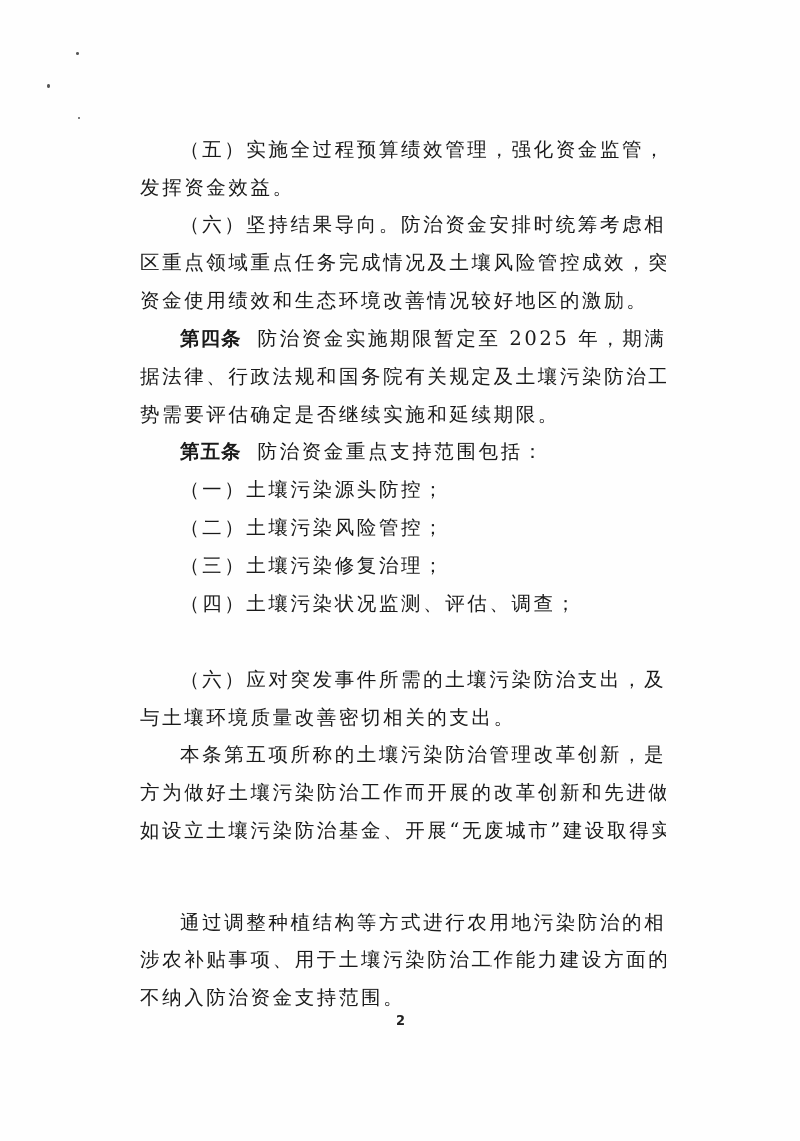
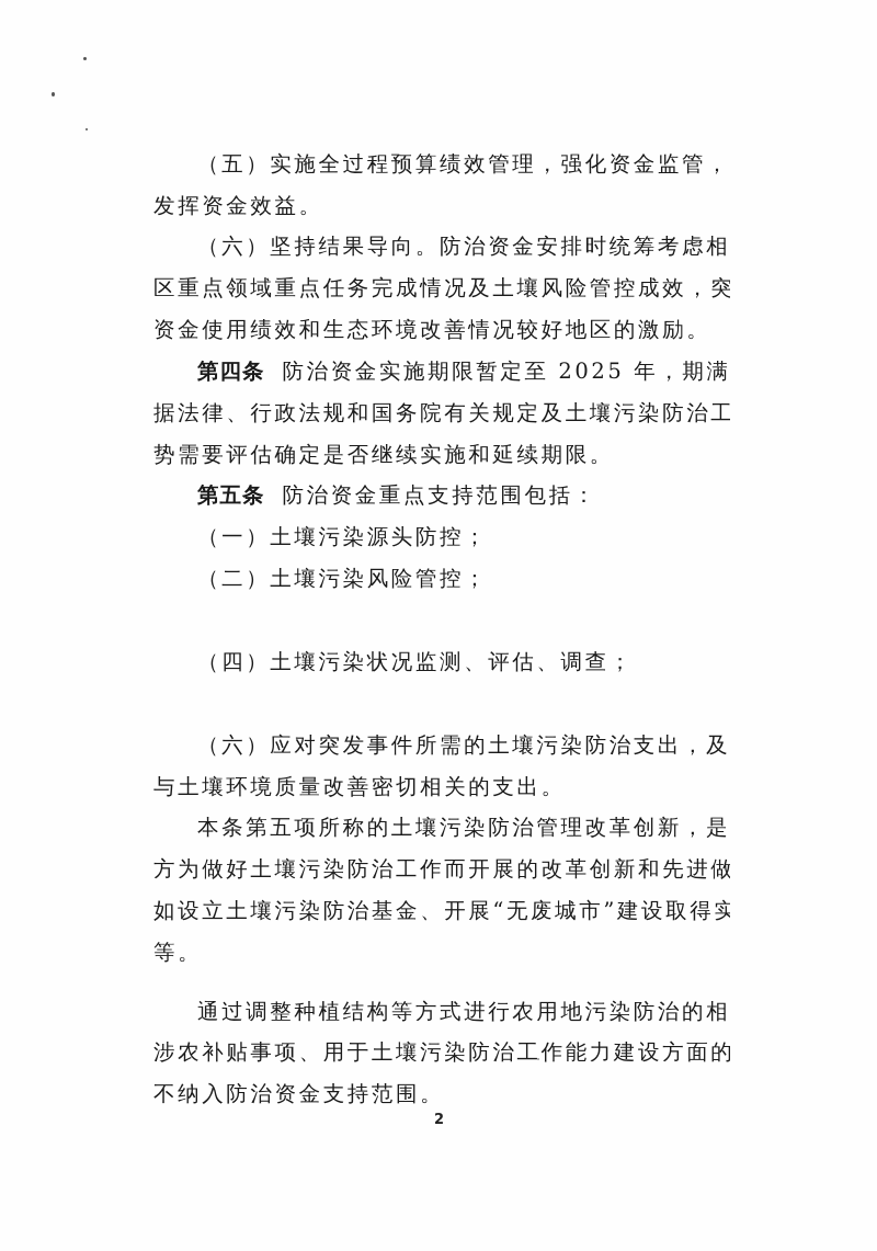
  （五）实施全过程预算绩效管理，强化资金监管，
  发挥资金效益。
  （六）坚持结果导向。防治资金安排时统筹考虑相
  区重点领域重点任务完成情况及土壤风险管控成效，突
  资金使用绩效和生态环境改善情况较好地区的激励。
  第四条 防治资金实施期限暂定至 2025 年，期满
  据法律、行政法规和国务院有关规定及土壤污染防治工
  势需要评估确定是否继续实施和延续期限。
  第五条 防治资金重点支持范围包括：
  （一）土壤污染源头防控；
  （二）土壤污染风险管控；
- （三）土壤污染修复治理；
  （四）土壤污染状况监测、评估、调查；
  （六）应对突发事件所需的土壤污染防治支出，及
  与土壤环境质量改善密切相关的支出。
  本条第五项所称的土壤污染防治管理改革创新，是
  方为做好土壤污染防治工作而开展的改革创新和先进做
  如设立土壤污染防治基金、开展“无废城市”建设取得实
+ 等。
  通过调整种植结构等方式进行农用地污染防治的相
  涉农补贴事项、用于土壤污染防治工作能力建设方面的
  不纳入防治资金支持范围。
  2
